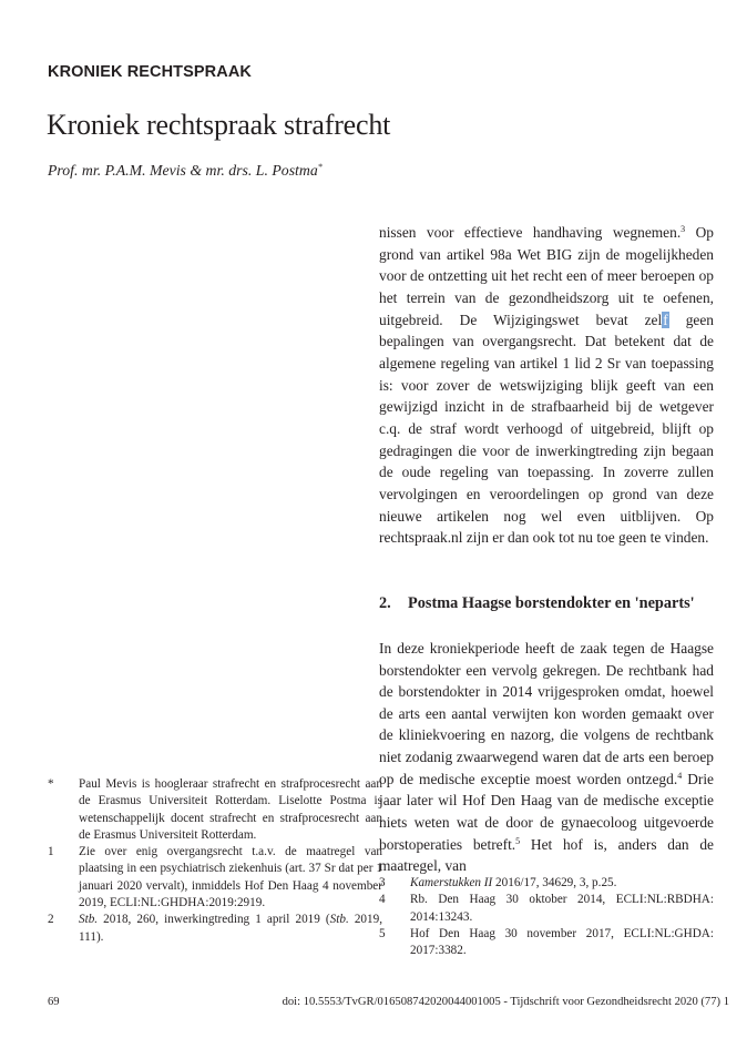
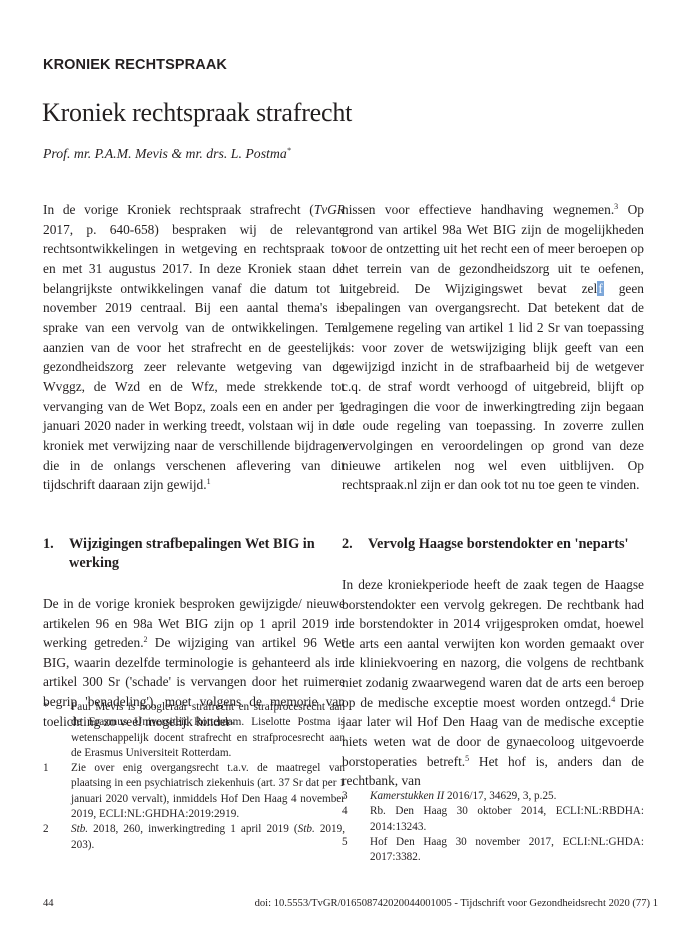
  KRONIEK RECHTSPRAAK
  Kroniek rechtspraak strafrecht
  Prof. mr. P.A.M. Mevis & mr. drs. L. Postma*
+ In de vorige Kroniek rechtspraak strafrecht (TvGR 2017, p. 640-658) bespraken wij de relevante rechtsontwikkelingen in wetgeving en rechtspraak tot en met 31 augustus 2017. In deze Kroniek staan de belangrijkste ontwikkelingen vanaf die datum tot 1 november 2019 centraal. Bij een aantal thema's is sprake van een vervolg van de ontwikkelingen. Ten aanzien van de voor het strafrecht en de geestelijke gezondheidszorg zeer relevante wetgeving van de Wvggz, de Wzd en de Wfz, mede strekkende tot vervanging van de Wet Bopz, zoals een en ander per 1 januari 2020 nader in werking treedt, volstaan wij in de kroniek met verwijzing naar de verschillende bijdragen die in de onlangs verschenen aflevering van dit tijdschrift daaraan zijn gewijd.1
+ 1.
+ Wijzigingen strafbepalingen Wet BIG in werking
+ De in de vorige kroniek besproken gewijzigde/ nieuwe artikelen 96 en 98a Wet BIG zijn op 1 april 2019 in werking getreden.2 De wijziging van artikel 96 Wet BIG, waarin dezelfde terminologie is gehanteerd als in artikel 300 Sr ('schade' is vervangen door het ruimere begrip 'benadeling'), moet volgens de memorie van toelichting zo veel mogelijk hinder-
  nissen voor effectieve handhaving wegnemen.3 Op grond van artikel 98a Wet BIG zijn de mogelijkheden voor de ontzetting uit het recht een of meer beroepen op het terrein van de gezondheidszorg uit te oefenen, uitgebreid. De Wijzigingswet bevat zelf geen bepalingen van overgangsrecht. Dat betekent dat de algemene regeling van artikel 1 lid 2 Sr van toepassing is: voor zover de wetswijziging blijk geeft van een gewijzigd inzicht in de strafbaarheid bij de wetgever c.q. de straf wordt verhoogd of uitgebreid, blijft op gedragingen die voor de inwerkingtreding zijn begaan de oude regeling van toepassing. In zoverre zullen vervolgingen en veroordelingen op grond van deze nieuwe artikelen nog wel even uitblijven. Op rechtspraak.nl zijn er dan ook tot nu toe geen te vinden.
  2.
- Postma Haagse borstendokter en 'neparts'
+ Vervolg Haagse borstendokter en 'neparts'
- In deze kroniekperiode heeft de zaak tegen de Haagse borstendokter een vervolg gekregen. De rechtbank had de borstendokter in 2014 vrijgesproken omdat, hoewel de arts een aantal verwijten kon worden gemaakt over de kliniekvoering en nazorg, die volgens de rechtbank niet zodanig zwaarwegend waren dat de arts een beroep op de medische exceptie moest worden ontzegd.4 Drie jaar later wil Hof Den Haag van de medische exceptie niets weten wat de door de gynaecoloog uitgevoerde borstoperaties betreft.5 Het hof is, anders dan de maatregel, van
+ In deze kroniekperiode heeft de zaak tegen de Haagse borstendokter een vervolg gekregen. De rechtbank had de borstendokter in 2014 vrijgesproken omdat, hoewel de arts een aantal verwijten kon worden gemaakt over de kliniekvoering en nazorg, die volgens de rechtbank niet zodanig zwaarwegend waren dat de arts een beroep op de medische exceptie moest worden ontzegd.4 Drie jaar later wil Hof Den Haag van de medische exceptie niets weten wat de door de gynaecoloog uitgevoerde borstoperaties betreft.5 Het hof is, anders dan de rechtbank, van
  *
  Paul Mevis is hoogleraar strafrecht en strafprocesrecht aan de Erasmus Universiteit Rotterdam. Liselotte Postma is wetenschappelijk docent strafrecht en strafprocesrecht aan de Erasmus Universiteit Rotterdam.
  1
  Zie over enig overgangsrecht t.a.v. de maatregel van plaatsing in een psychiatrisch ziekenhuis (art. 37 Sr dat per 1 januari 2020 vervalt), inmiddels Hof Den Haag 4 november 2019, ECLI:NL:GHDHA:2019:2919.
  2
- Stb. 2018, 260, inwerkingtreding 1 april 2019 (Stb. 2019, 111).
+ Stb. 2018, 260, inwerkingtreding 1 april 2019 (Stb. 2019, 203).
  3
  Kamerstukken II 2016/17, 34629, 3, p.25.
  4
  Rb. Den Haag 30 oktober 2014, ECLI:NL:RBDHA: 2014:13243.
  5
  Hof Den Haag 30 november 2017, ECLI:NL:GHDA: 2017:3382.
- 69
+ 44
  doi: 10.5553/TvGR/016508742020044001005 - Tijdschrift voor Gezondheidsrecht 2020 (77) 1
